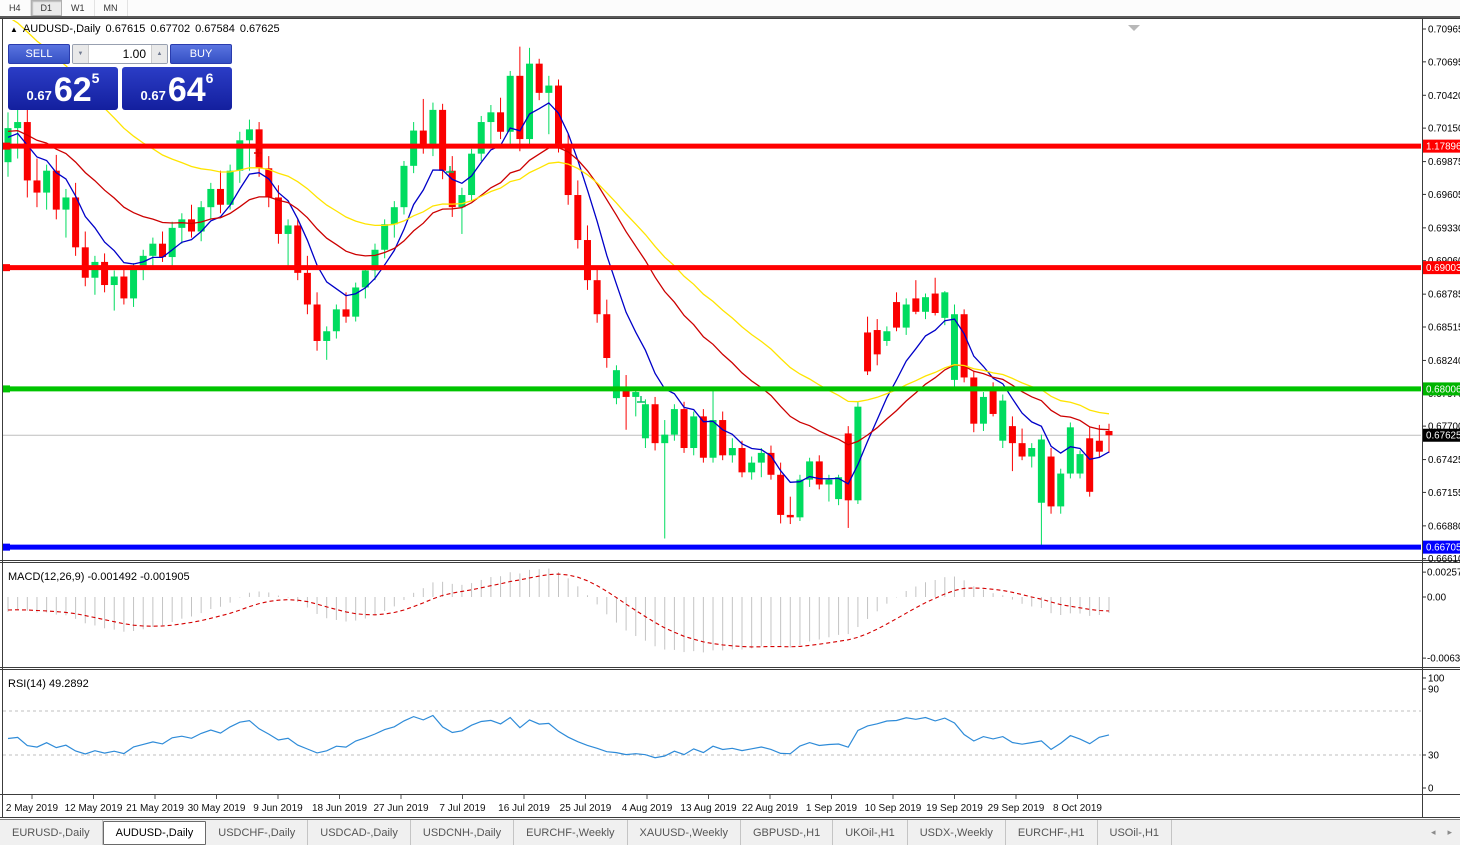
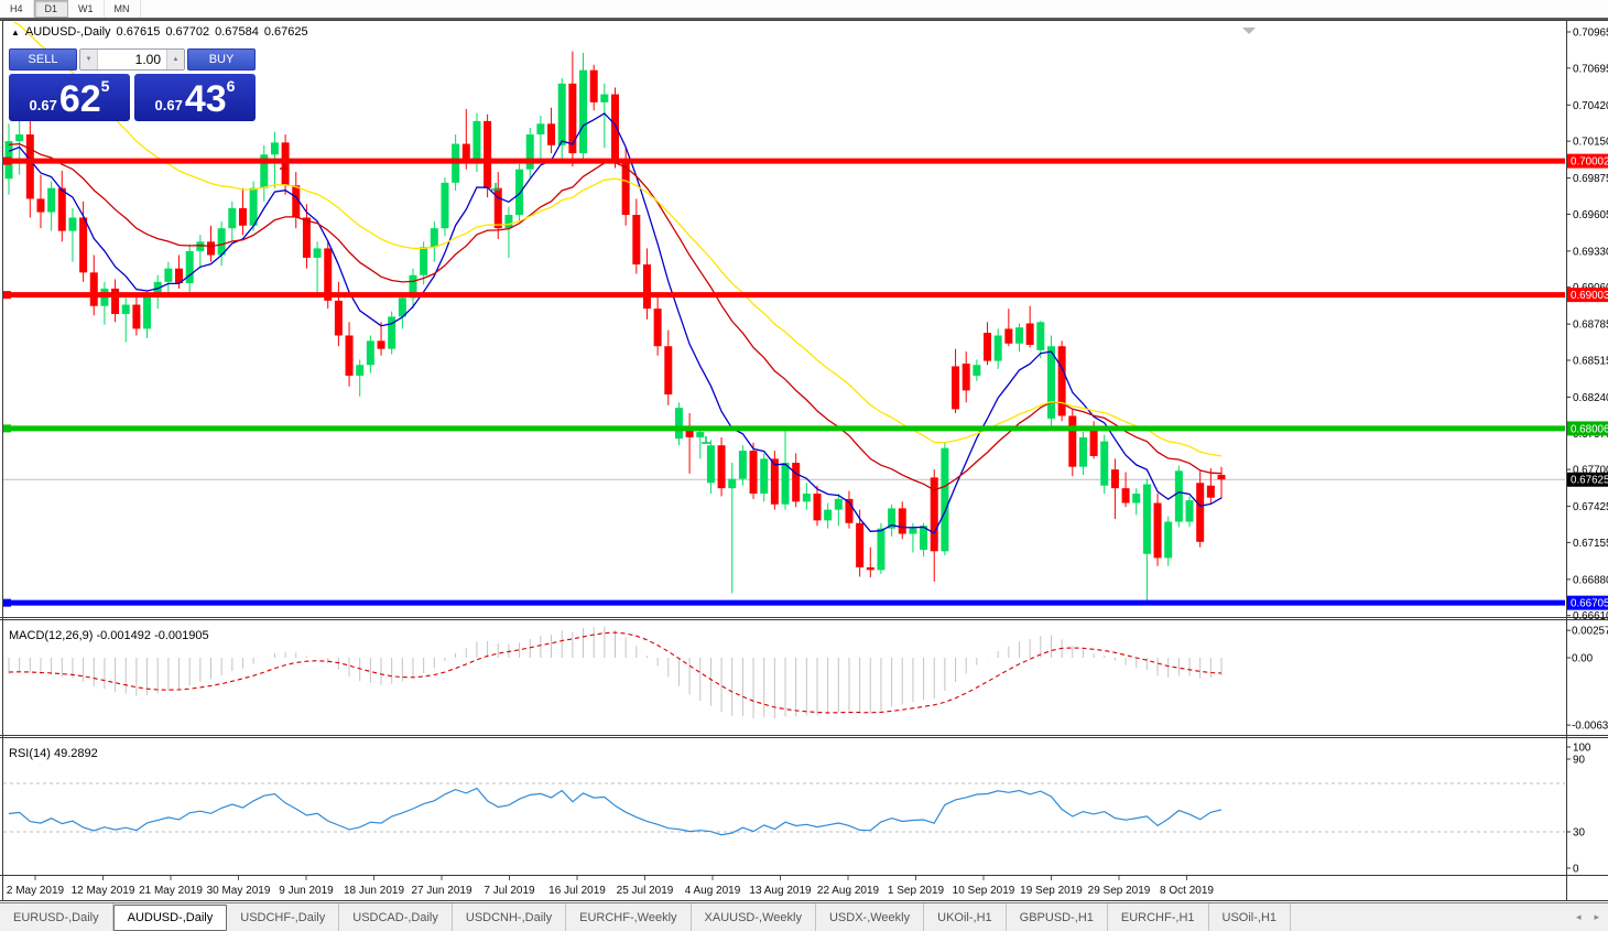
  H4
  D1
  W1
  MN
  0.7096
  0.7069
  0.7042
  0.7015
  0.6987
  0.6960
  0.6933
  0.6878
  0.6851
  0.6824
  0.6770
  0.6742
  0.6715
  0.6688
  0.6661
- 1.17896
+ 0.70002
  0.69003
  0.68006
  0.66705
  0.67625
  0.0025
  0.00
  -0.0063
  MACD(12,26,9) -0.001492 -0.001905
  100
  90
  30
  0
  RSI(14) 49.2892
  2 May 2019
  12 May 2019
  21 May 2019
  30 May 2019
  9 Jun 2019
  18 Jun 2019
  27 Jun 2019
  7 Jul 2019
  16 Jul 2019
  25 Jul 2019
  4 Aug 2019
  13 Aug 2019
  22 Aug 2019
  1 Sep 2019
  10 Sep 2019
  19 Sep 2019
  29 Sep 2019
  8 Oct 2019
  ▲
  AUDUSD-,Daily
  0.67615
  0.67702
  0.67584
  0.67625
  SELL
  1.00
  BUY
  0.67
  62
  5
  0.67
- 64
+ 43
  6
  EURUSD-,Daily
  AUDUSD-,Daily
  USDCHF-,Daily
  USDCAD-,Daily
  USDCNH-,Daily
  EURCHF-,Weekly
  XAUUSD-,Weekly
- GBPUSD-,H1
+ USDX-,Weekly
  UKOil-,H1
- USDX-,Weekly
+ GBPUSD-,H1
  EURCHF-,H1
  USOil-,H1
  ◂
  ▸
